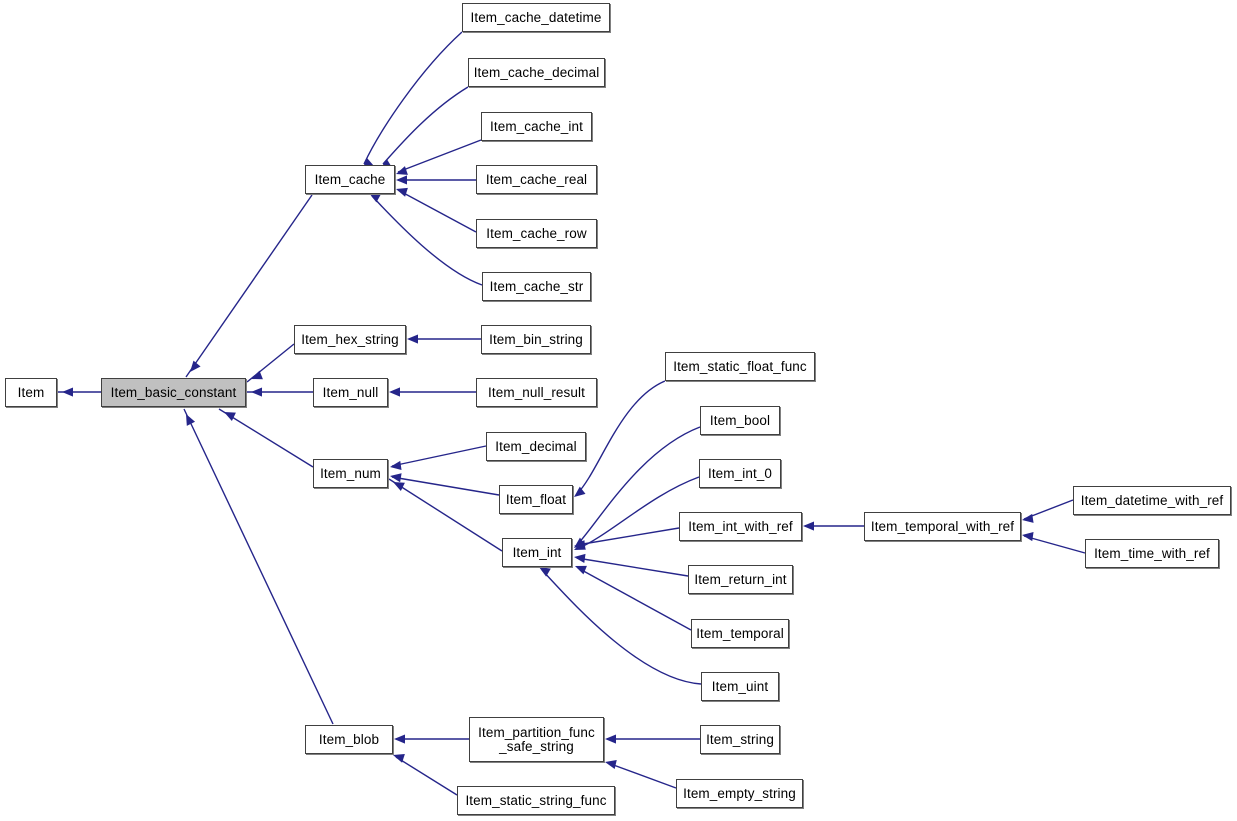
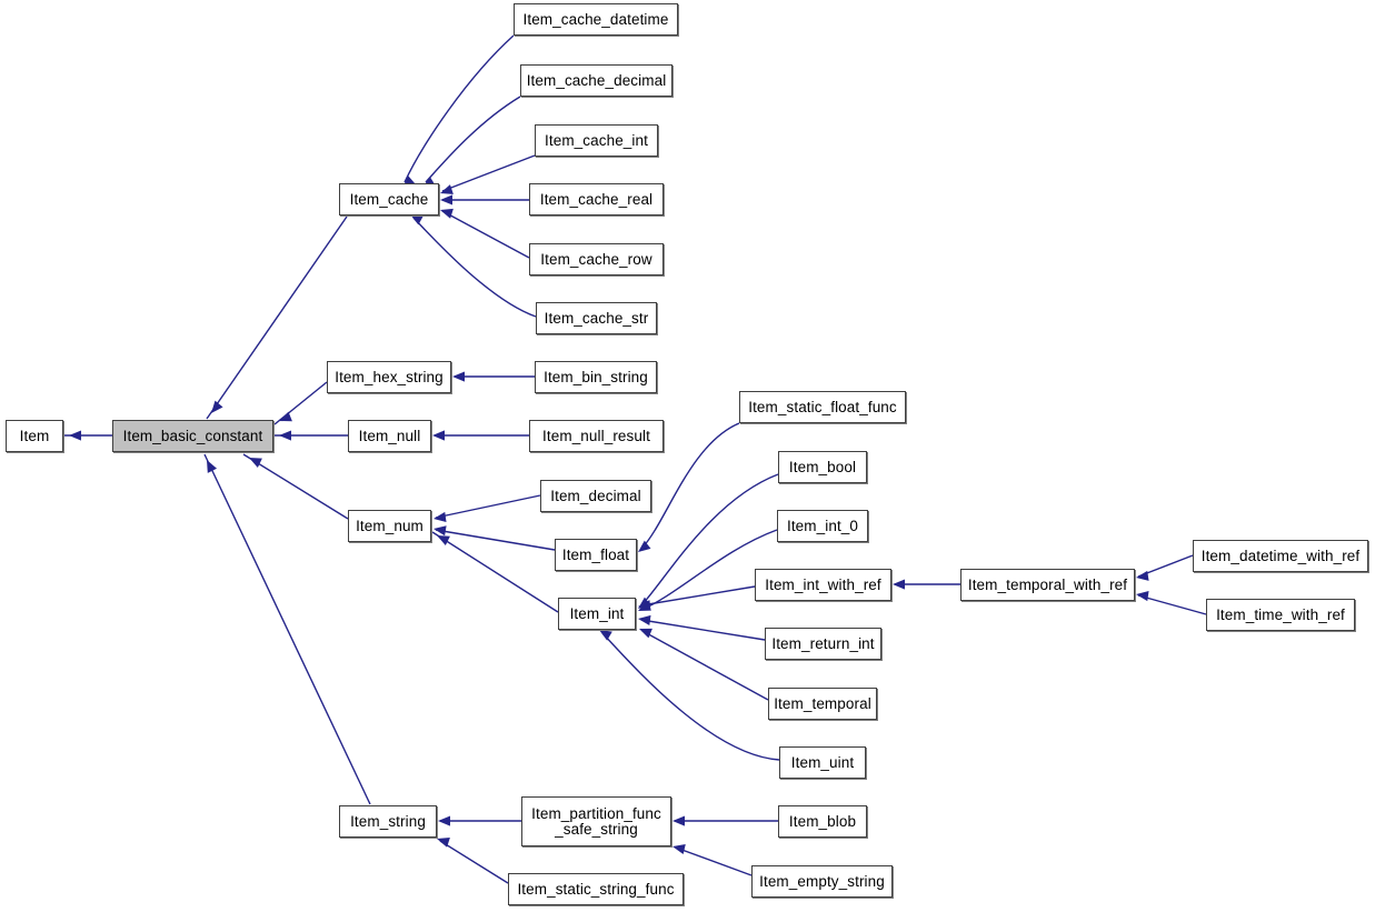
  Item
  Item_basic_constant
  Item_cache
  Item_cache_datetime
  Item_cache_decimal
  Item_cache_int
  Item_cache_real
  Item_cache_row
  Item_cache_str
  Item_hex_string
  Item_bin_string
  Item_null
  Item_null_result
  Item_num
  Item_decimal
  Item_float
  Item_int
  Item_static_float_func
  Item_bool
  Item_int_0
  Item_int_with_ref
  Item_temporal_with_ref
  Item_datetime_with_ref
  Item_time_with_ref
  Item_return_int
  Item_temporal
  Item_uint
- Item_blob
+ Item_string
  Item_partition_func
  _safe_string
- Item_string
+ Item_blob
  Item_empty_string
  Item_static_string_func
